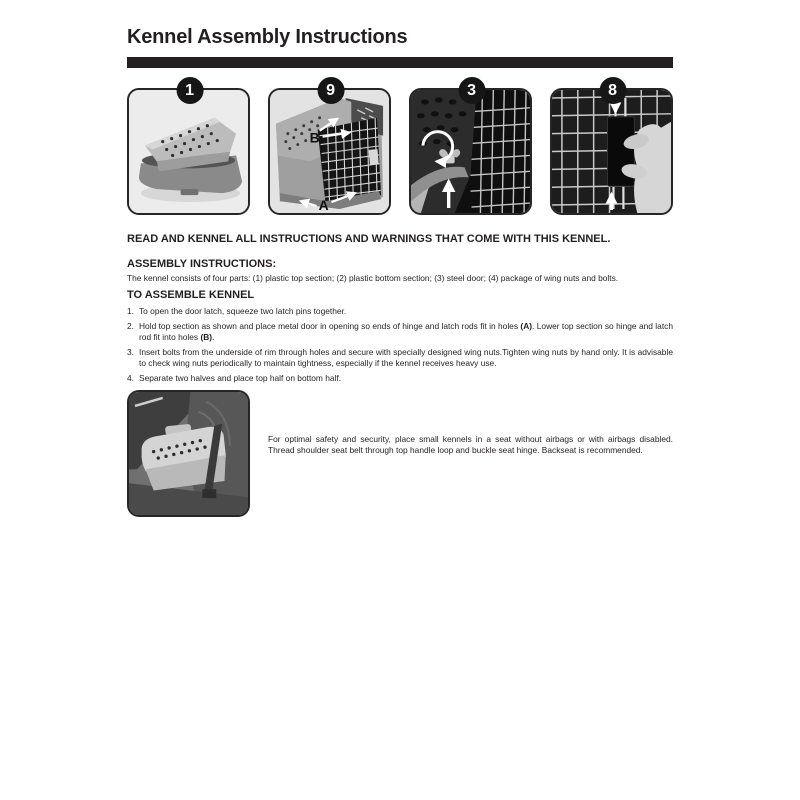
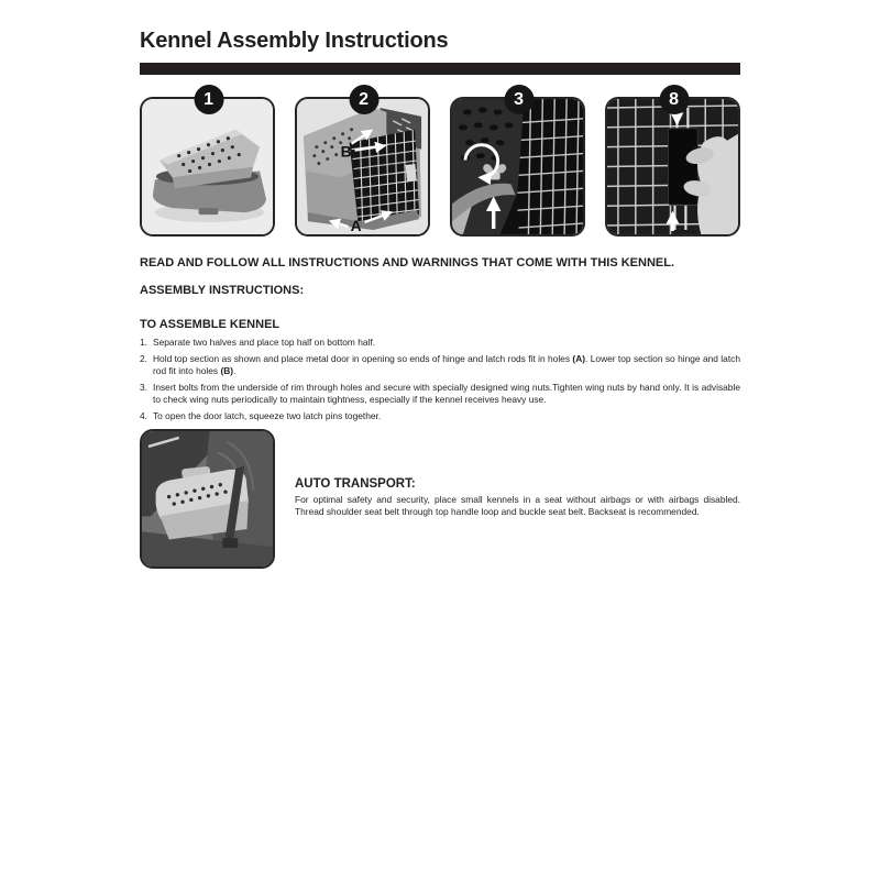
  Kennel Assembly Instructions
  1
- 9
+ 2
  B
  A
  3
  8
- READ AND KENNEL ALL INSTRUCTIONS AND WARNINGS THAT COME WITH THIS KENNEL.
+ READ AND FOLLOW ALL INSTRUCTIONS AND WARNINGS THAT COME WITH THIS KENNEL.
  ASSEMBLY INSTRUCTIONS:
- The kennel consists of four parts: (1) plastic top section; (2) plastic bottom section; (3) steel door; (4) package of wing nuts and bolts.
  TO ASSEMBLE KENNEL
  1.
- To open the door latch, squeeze two latch pins together.
+ Separate two halves and place top half on bottom half.
  2.
  Hold top section as shown and place metal door in opening so ends of hinge and latch rods fit in holes (A). Lower top section so hinge and latch rod fit into holes (B).
  3.
  Insert bolts from the underside of rim through holes and secure with specially designed wing nuts.Tighten wing nuts by hand only. It is advisable to check wing nuts periodically to maintain tightness, especially if the kennel receives heavy use.
  4.
- Separate two halves and place top half on bottom half.
+ To open the door latch, squeeze two latch pins together.
+ AUTO TRANSPORT:
- For optimal safety and security, place small kennels in a seat without airbags or with airbags disabled. Thread shoulder seat belt through top handle loop and buckle seat hinge. Backseat is recommended.
+ For optimal safety and security, place small kennels in a seat without airbags or with airbags disabled. Thread shoulder seat belt through top handle loop and buckle seat belt. Backseat is recommended.
